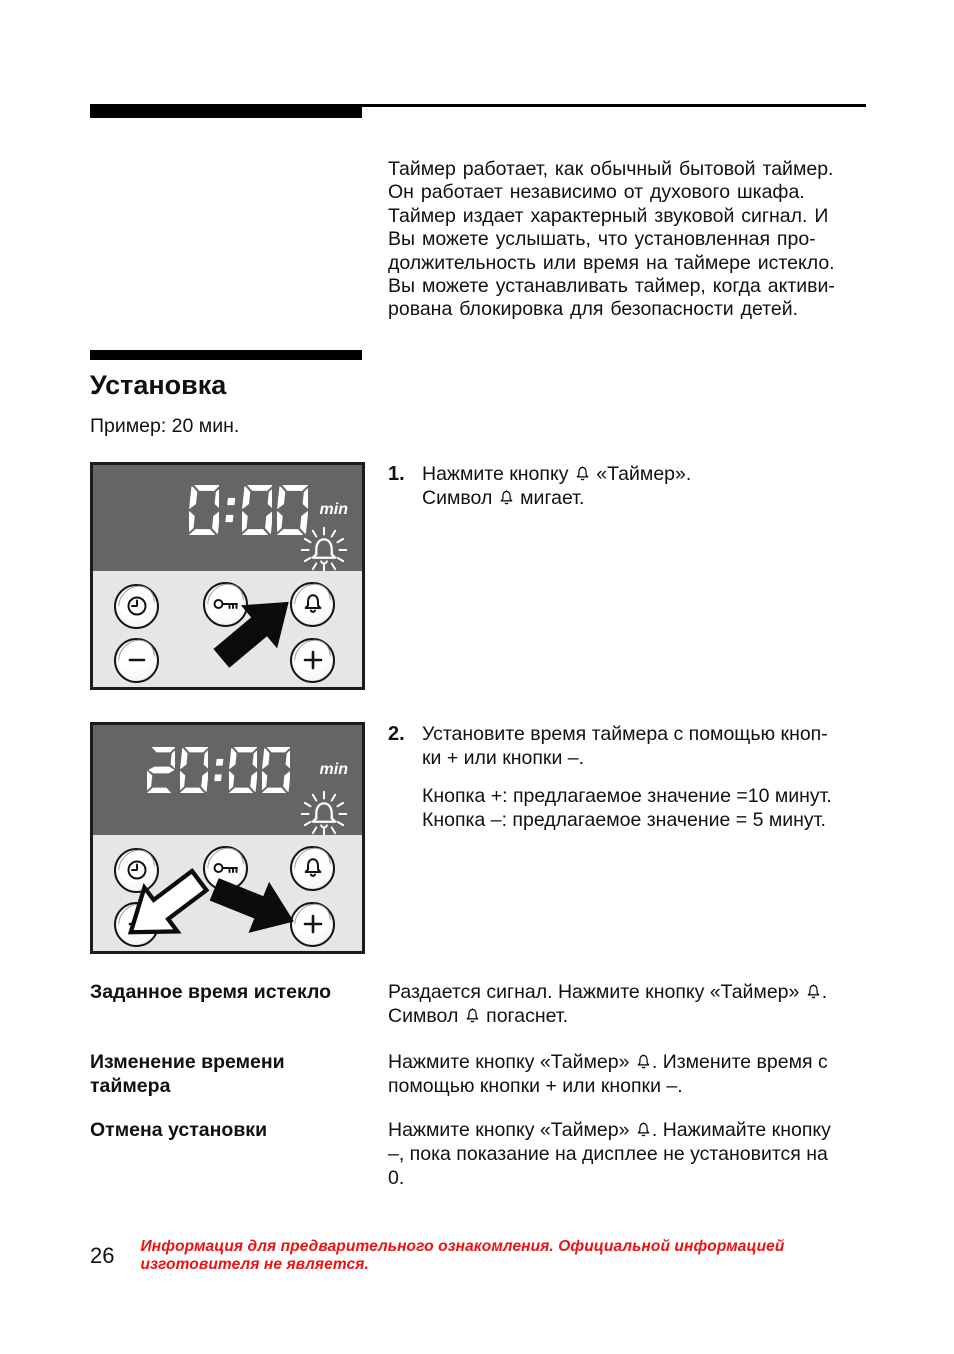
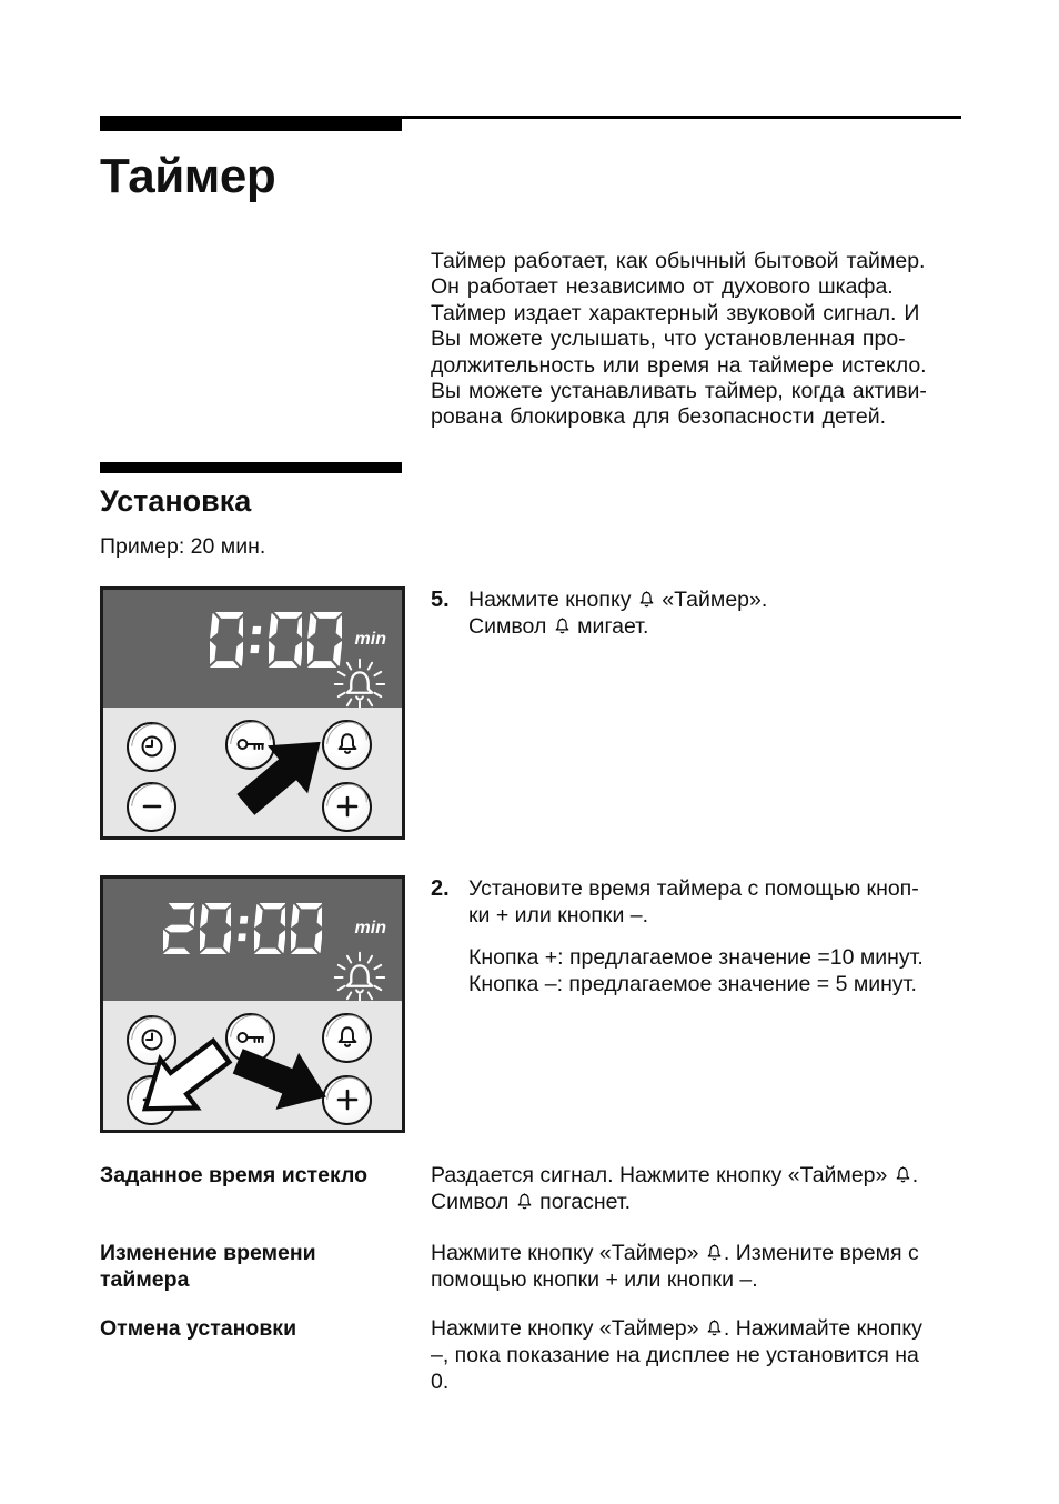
+ Таймер
  Таймер работает, как обычный бытовой таймер.
  Он работает независимо от духового шкафа.
  Таймер издает характерный звуковой сигнал. И
  Вы можете услышать, что установленная про-
  должительность или время на таймере истекло.
  Вы можете устанавливать таймер, когда активи-
  рована блокировка для безопасности детей.
  Установка
  Пример: 20 мин.
  min
- 1.
+ 5.
  Нажмите кнопку «Таймер».
  Символ мигает.
  min
  2.
  Установите время таймера с помощью кноп-
  ки + или кнопки –.
  Кнопка +: предлагаемое значение =10 минут.
  Кнопка –: предлагаемое значение = 5 минут.
  Заданное время истекло
  Раздается сигнал. Нажмите кнопку «Таймер» .
  Символ погаснет.
  Изменение времени
  таймера
  Нажмите кнопку «Таймер» . Измените время с
  помощью кнопки + или кнопки –.
  Отмена установки
  Нажмите кнопку «Таймер» . Нажимайте кнопку
  –, пока показание на дисплее не установится на
  0.
- 26
- Информация для предварительного ознакомления. Официальной информацией изготовителя не является.
